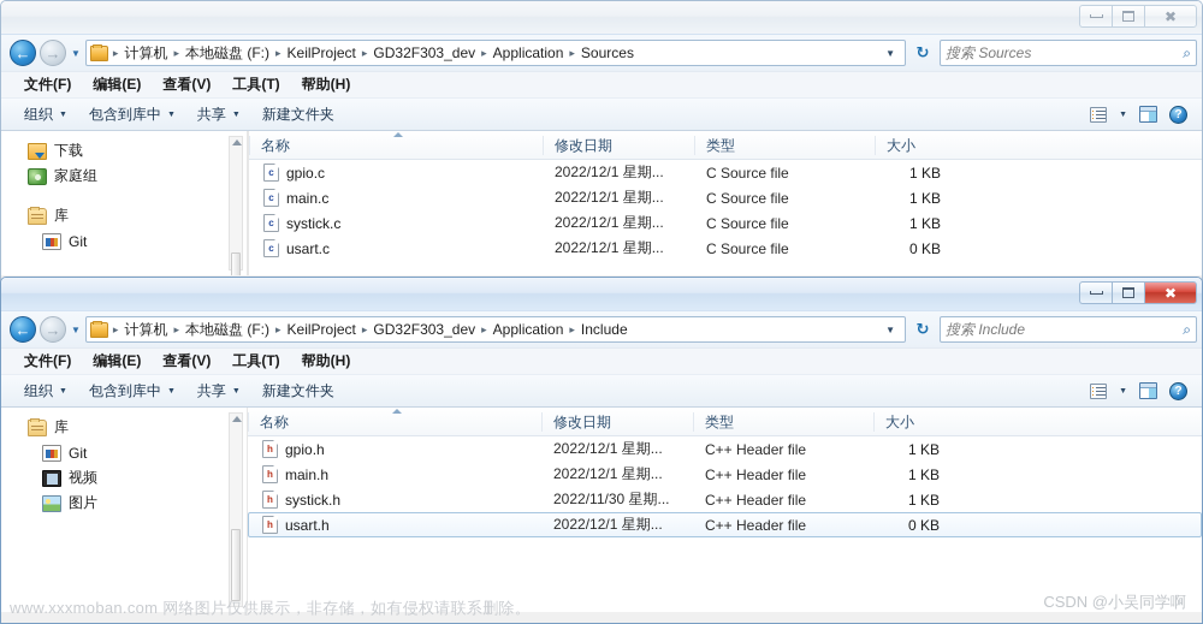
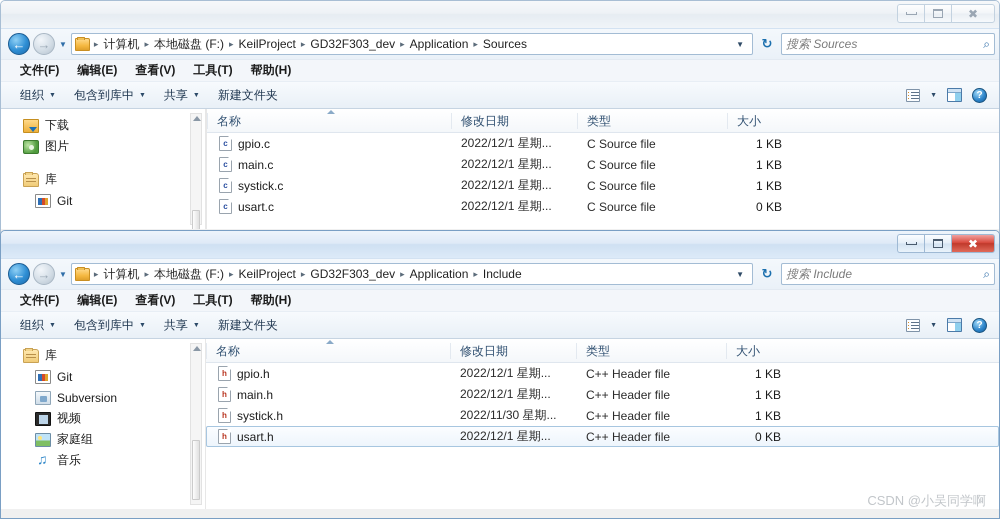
  ✖
  ←
  →
  ▼
  ▸
  计算机
  ▸
  本地磁盘 (F:)
  ▸
  KeilProject
  ▸
  GD32F303_dev
  ▸
  Application
  ▸
  Sources
  ▼
  ↻
  搜索 Sources
  ⌕
  文件(F)
  编辑(E)
  查看(V)
  工具(T)
  帮助(H)
  组织
  包含到库中
  共享
  新建文件夹
  ?
  下载
- 家庭组
+ 图片
  库
  Git
  名称
  修改日期
  类型
  大小
  c
  gpio.c
  2022/12/1 星期...
  C Source file
  1 KB
  c
  main.c
  2022/12/1 星期...
  C Source file
  1 KB
  c
  systick.c
  2022/12/1 星期...
  C Source file
  1 KB
  c
  usart.c
  2022/12/1 星期...
  C Source file
  0 KB
  ✖
  ←
  →
  ▼
  ▸
  计算机
  ▸
  本地磁盘 (F:)
  ▸
  KeilProject
  ▸
  GD32F303_dev
  ▸
  Application
  ▸
  Include
  ▼
  ↻
  搜索 Include
  ⌕
  文件(F)
  编辑(E)
  查看(V)
  工具(T)
  帮助(H)
  组织
  包含到库中
  共享
  新建文件夹
  ?
  库
  Git
+ Subversion
  视频
- 图片
+ 家庭组
+ 音乐
  名称
  修改日期
  类型
  大小
  h
  gpio.h
  2022/12/1 星期...
  C++ Header file
  1 KB
  h
  main.h
  2022/12/1 星期...
  C++ Header file
  1 KB
  h
  systick.h
  2022/11/30 星期...
  C++ Header file
  1 KB
  h
  usart.h
  2022/12/1 星期...
  C++ Header file
  0 KB
- www.xxxmoban.com 网络图片仅供展示，非存储，如有侵权请联系删除。
  CSDN @小吴同学啊
